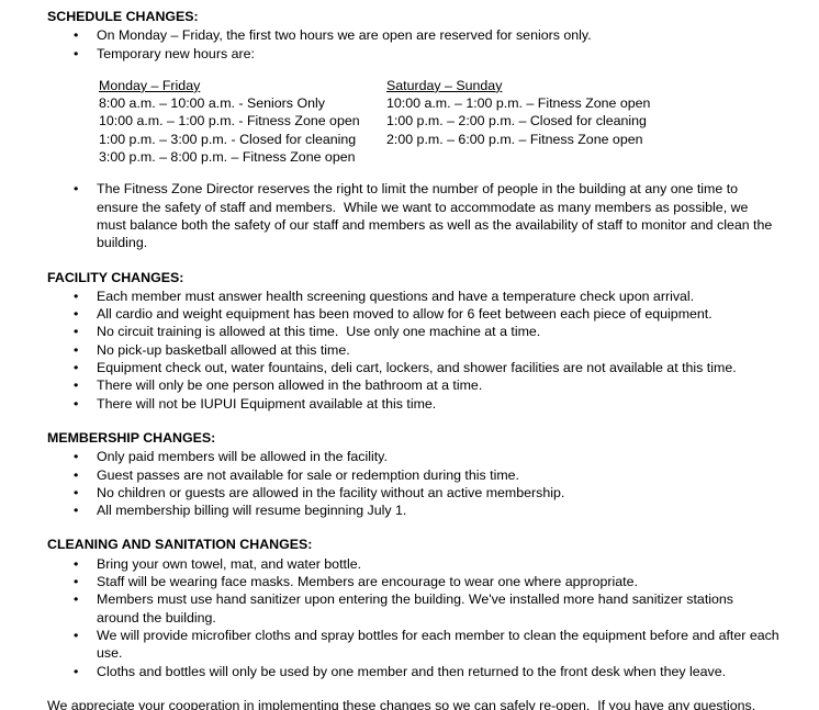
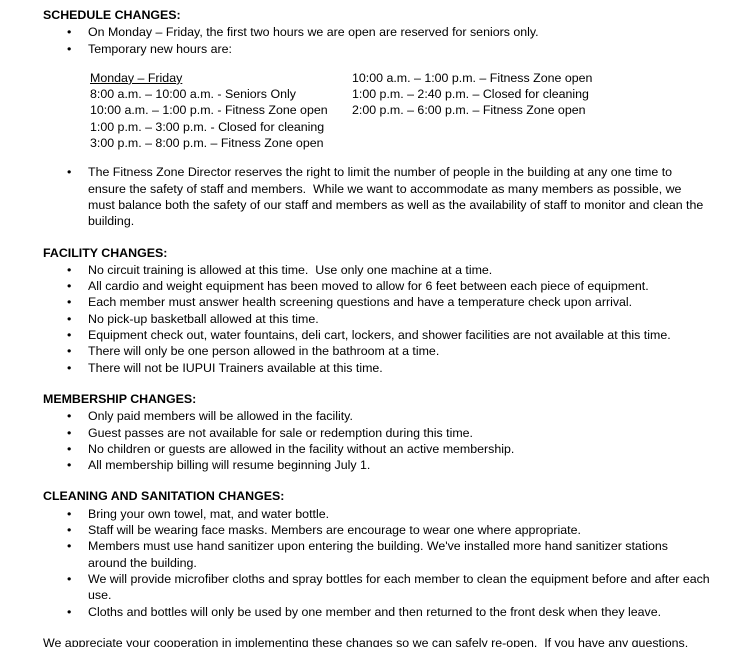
  SCHEDULE CHANGES:
  On Monday – Friday, the first two hours we are open are reserved for seniors only.
  Temporary new hours are:
  Monday – Friday
  8:00 a.m. – 10:00 a.m. - Seniors Only
  10:00 a.m. – 1:00 p.m. - Fitness Zone open
  1:00 p.m. – 3:00 p.m. - Closed for cleaning
  3:00 p.m. – 8:00 p.m. – Fitness Zone open
- Saturday – Sunday
  10:00 a.m. – 1:00 p.m. – Fitness Zone open
- 1:00 p.m. – 2:00 p.m. – Closed for cleaning
+ 1:00 p.m. – 2:40 p.m. – Closed for cleaning
  2:00 p.m. – 6:00 p.m. – Fitness Zone open
  The Fitness Zone Director reserves the right to limit the number of people in the building at any one time to ensure the safety of staff and members. While we want to accommodate as many members as possible, we must balance both the safety of our staff and members as well as the availability of staff to monitor and clean the building.
  FACILITY CHANGES:
- Each member must answer health screening questions and have a temperature check upon arrival.
+ No circuit training is allowed at this time. Use only one machine at a time.
  All cardio and weight equipment has been moved to allow for 6 feet between each piece of equipment.
- No circuit training is allowed at this time. Use only one machine at a time.
+ Each member must answer health screening questions and have a temperature check upon arrival.
  No pick-up basketball allowed at this time.
  Equipment check out, water fountains, deli cart, lockers, and shower facilities are not available at this time.
  There will only be one person allowed in the bathroom at a time.
- There will not be IUPUI Equipment available at this time.
+ There will not be IUPUI Trainers available at this time.
  MEMBERSHIP CHANGES:
  Only paid members will be allowed in the facility.
  Guest passes are not available for sale or redemption during this time.
  No children or guests are allowed in the facility without an active membership.
  All membership billing will resume beginning July 1.
  CLEANING AND SANITATION CHANGES:
  Bring your own towel, mat, and water bottle.
  Staff will be wearing face masks. Members are encourage to wear one where appropriate.
  Members must use hand sanitizer upon entering the building. We've installed more hand sanitizer stations around the building.
  We will provide microfiber cloths and spray bottles for each member to clean the equipment before and after each use.
  Cloths and bottles will only be used by one member and then returned to the front desk when they leave.
  We appreciate your cooperation in implementing these changes so we can safely re-open. If you have any questions,
